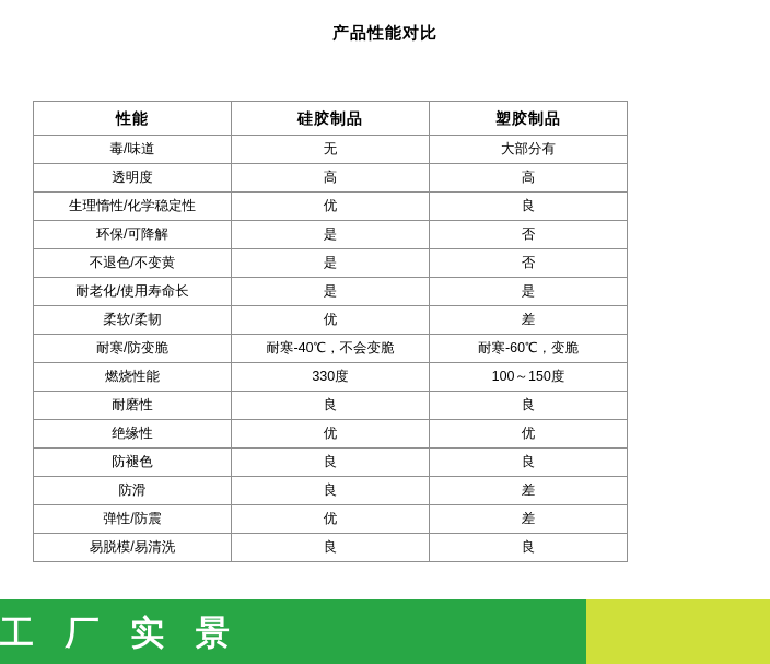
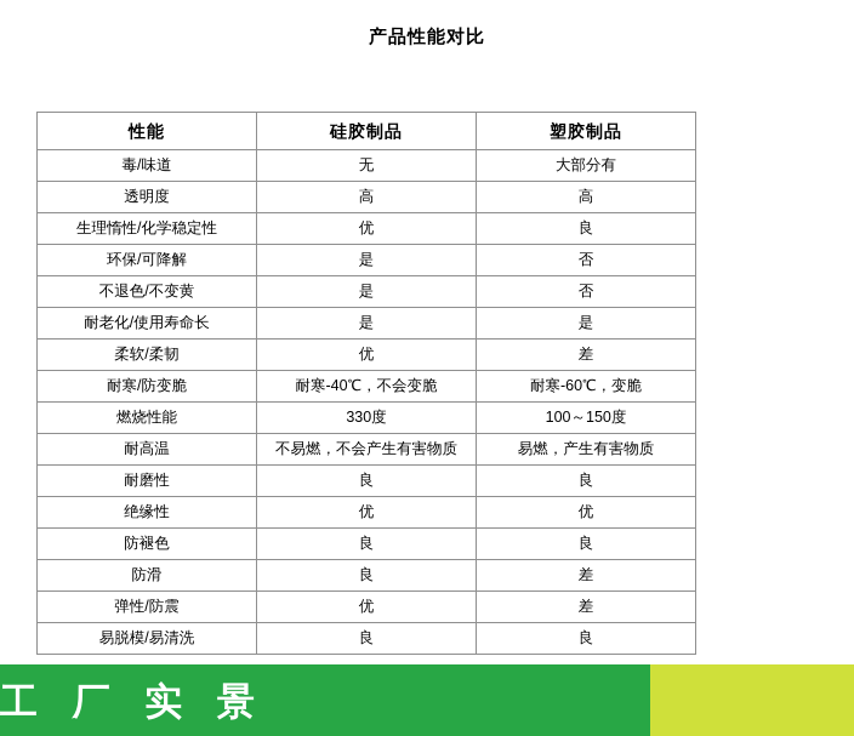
  产品性能对比
  性能	硅胶制品	塑胶制品
  毒/味道	无	大部分有
  透明度	高	高
  生理惰性/化学稳定性	优	良
  环保/可降解	是	否
  不退色/不变黄	是	否
  耐老化/使用寿命长	是	是
  柔软/柔韧	优	差
  耐寒/防变脆	耐寒-40℃，不会变脆	耐寒-60℃，变脆
  燃烧性能	330度	100～150度
+ 耐高温	不易燃，不会产生有害物质	易燃，产生有害物质
  耐磨性	良	良
  绝缘性	优	优
  防褪色	良	良
  防滑	良	差
  弹性/防震	优	差
  易脱模/易清洗	良	良
  工 厂 实 景
